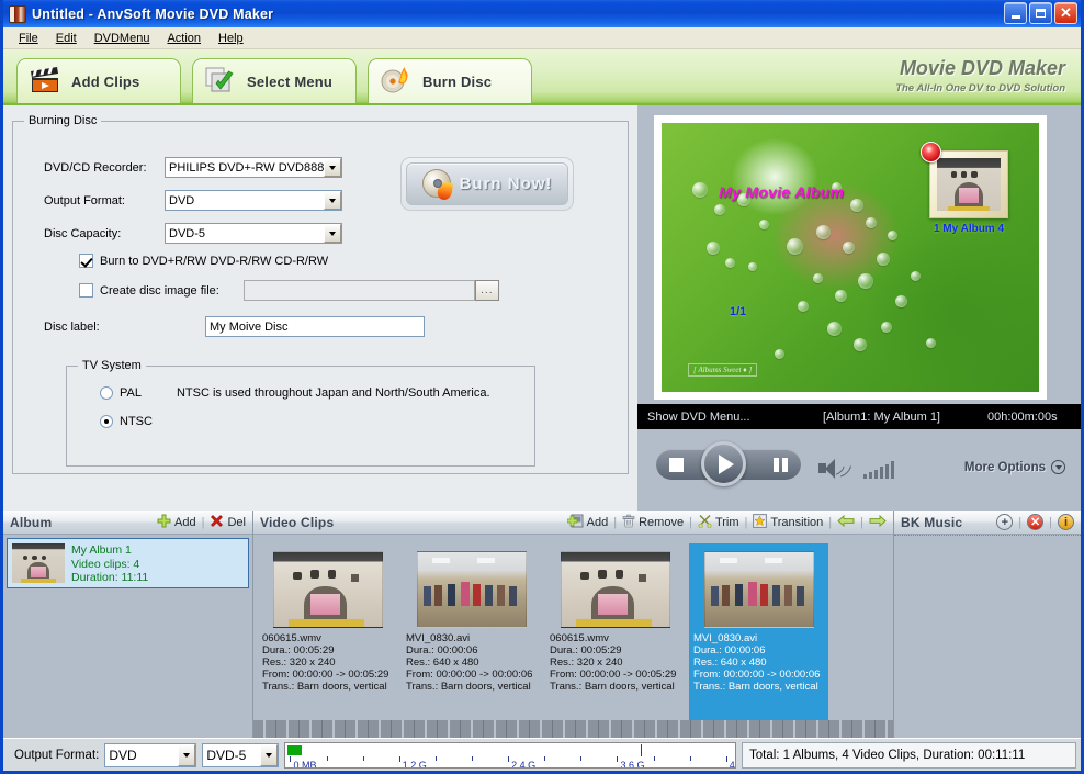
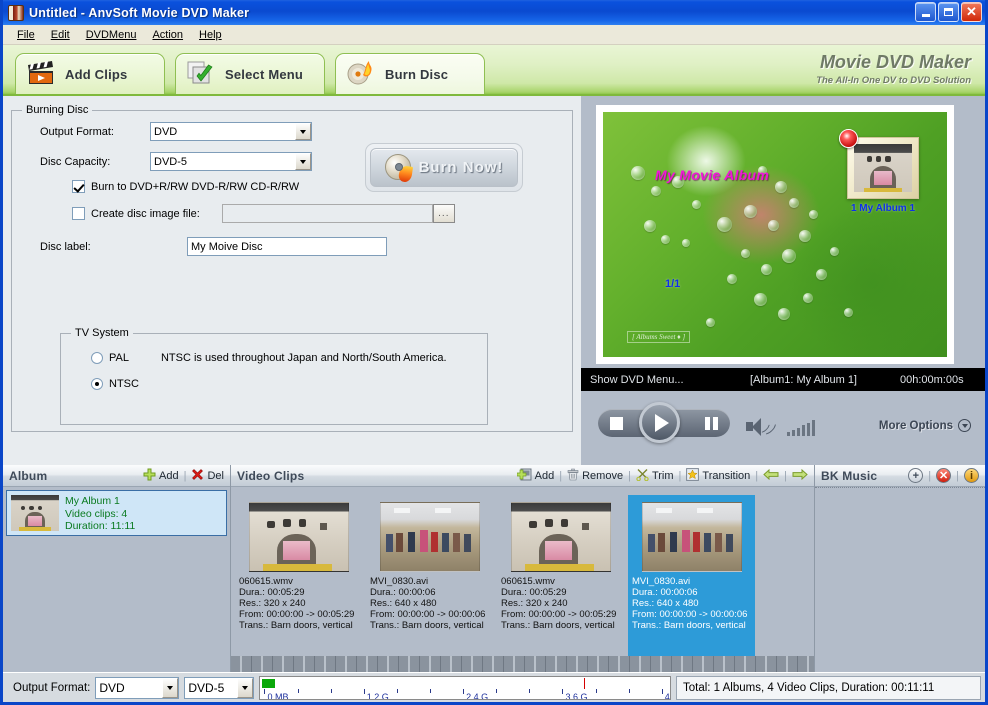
  Untitled - AnvSoft Movie DVD Maker
  ✕
  File
  Edit
  DVDMenu
  Action
  Help
  Add Clips
  Select Menu
  Burn Disc
  Movie DVD Maker
  The All-In One DV to DVD Solution
  Burning Disc
- DVD/CD Recorder:
- PHILIPS DVD+-RW DVD888
  Output Format:
  DVD
  Disc Capacity:
  DVD-5
  Burn to DVD+R/RW DVD-R/RW CD-R/RW
  Create disc image file:
  ...
  Disc label:
  My Moive Disc
  TV System
  PAL
  NTSC is used throughout Japan and North/South America.
  NTSC
  Burn Now!
  My Movie Album
  1/1
  [ Albums Sweet ♦ ]
- 1 My Album 4
+ 1 My Album 1
  Show DVD Menu...
  [Album1: My Album 1]
  00h:00m:00s
  More Options
  Album
  Add
  |
  Del
  My Album 1
  Video clips: 4
  Duration: 11:11
  Video Clips
  Add
  |
  Remove
  |
  Trim
  |
  Transition
  |
  |
  060615.wmv
  Dura.: 00:05:29
  Res.: 320 x 240
  From: 00:00:00 -> 00:05:29
  Trans.: Barn doors, vertical
  MVI_0830.avi
  Dura.: 00:00:06
  Res.: 640 x 480
  From: 00:00:00 -> 00:00:06
  Trans.: Barn doors, vertical
  060615.wmv
  Dura.: 00:05:29
  Res.: 320 x 240
  From: 00:00:00 -> 00:05:29
  Trans.: Barn doors, vertical
  MVI_0830.avi
  Dura.: 00:00:06
  Res.: 640 x 480
  From: 00:00:00 -> 00:00:06
  Trans.: Barn doors, vertical
  BK Music
  +
  |
  ✕
  |
  i
  Output Format:
  DVD
  DVD-5
  0 MB
  1.2 G
  2.4 G
  3.6 G
  Total: 1 Albums, 4 Video Clips, Duration: 00:11:11
